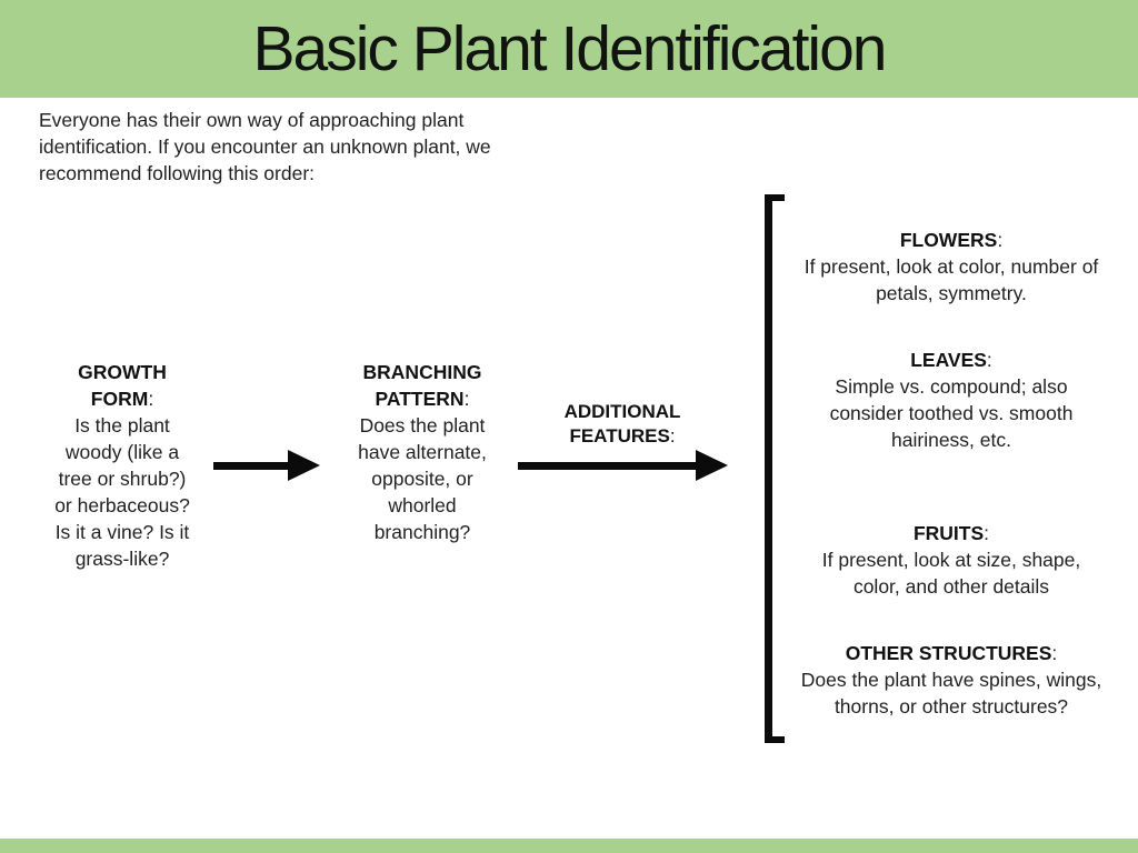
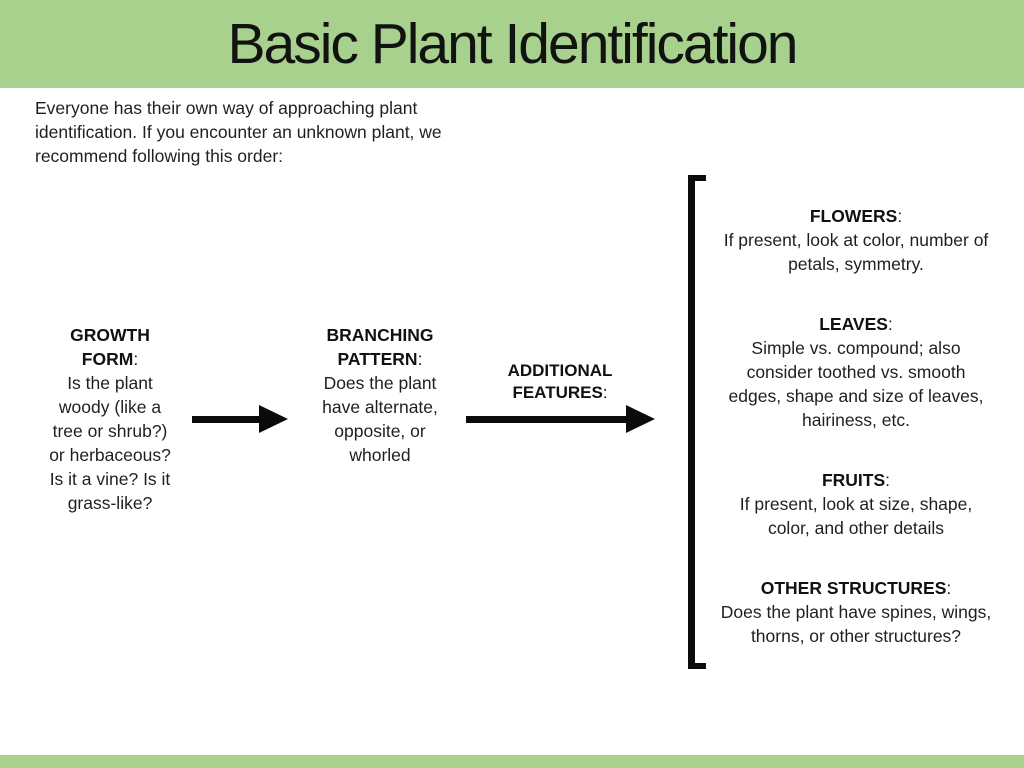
  Basic Plant Identification
  Everyone has their own way of approaching plant
  identification. If you encounter an unknown plant, we
  recommend following this order:
  GROWTH
  FORM:
  Is the plant
  woody (like a
  tree or shrub?)
  or herbaceous?
  Is it a vine? Is it
  grass-like?
  BRANCHING
  PATTERN:
  Does the plant
  have alternate,
  opposite, or
  whorled
- branching?
  ADDITIONAL
  FEATURES:
  FLOWERS:
  If present, look at color, number of
  petals, symmetry.
  LEAVES:
  Simple vs. compound; also
  consider toothed vs. smooth
+ edges, shape and size of leaves,
  hairiness, etc.
  FRUITS:
  If present, look at size, shape,
  color, and other details
  OTHER STRUCTURES:
  Does the plant have spines, wings,
  thorns, or other structures?
